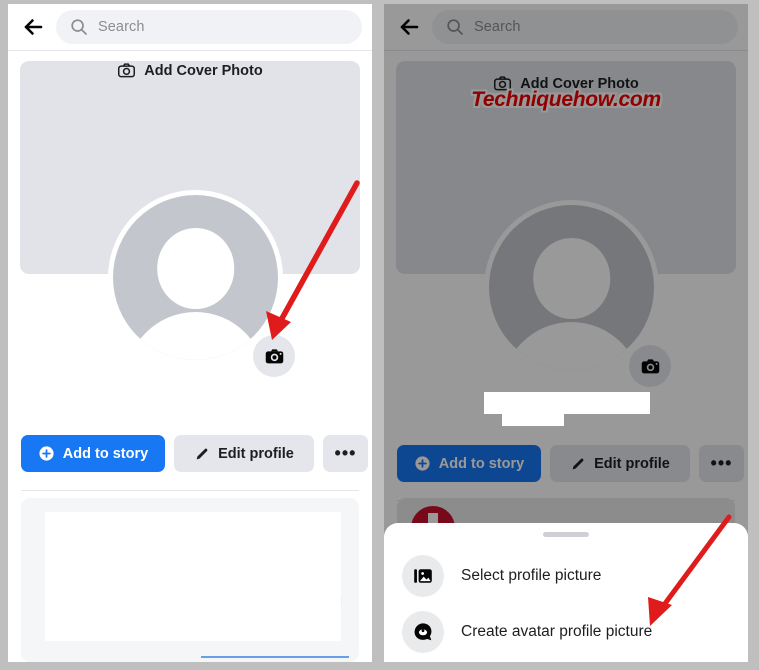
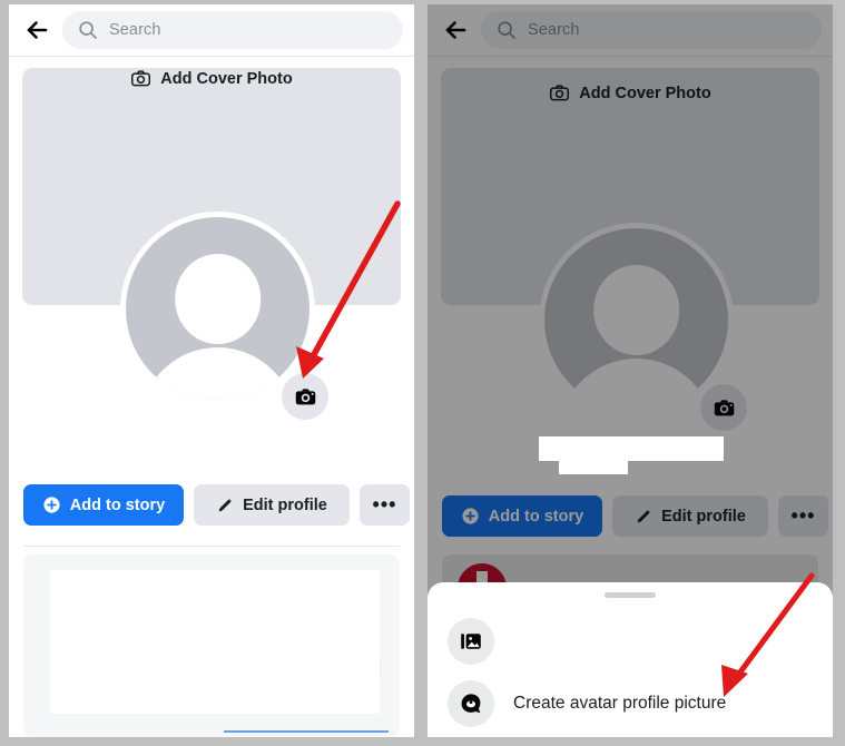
  Search
  Add Cover Photo
  Add to story
  Edit profile
  •••
  Search
  Add Cover Photo
  Add to story
  Edit profile
  •••
- Techniquehow.com
- Select profile picture
  Create avatar profile picture
